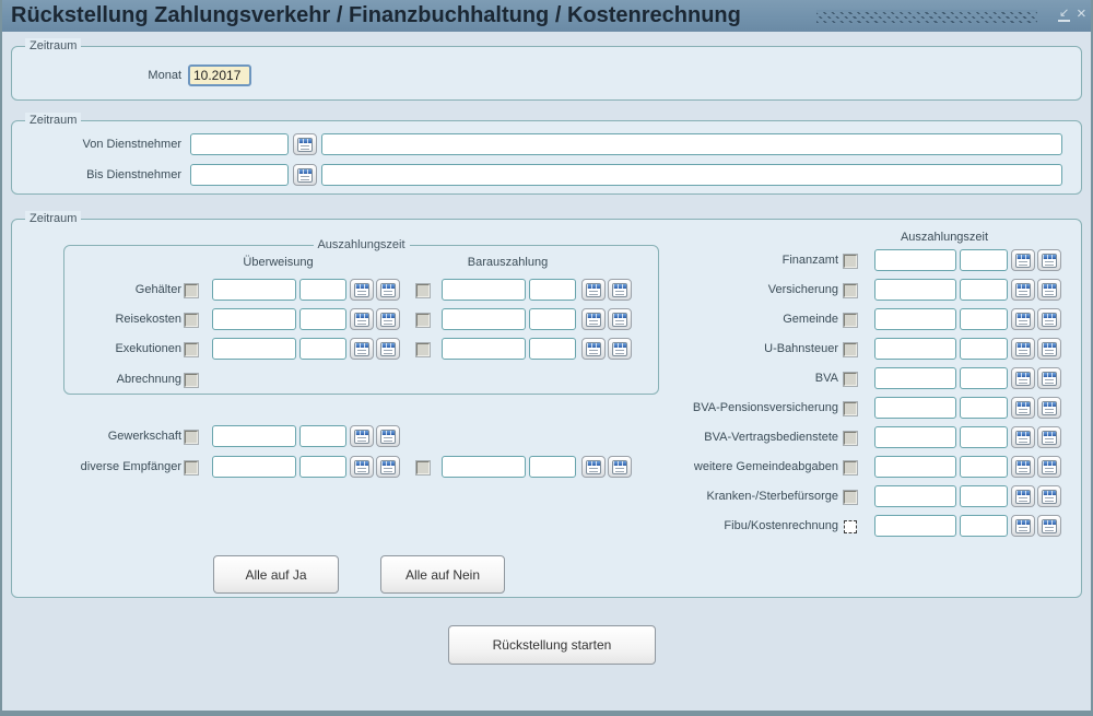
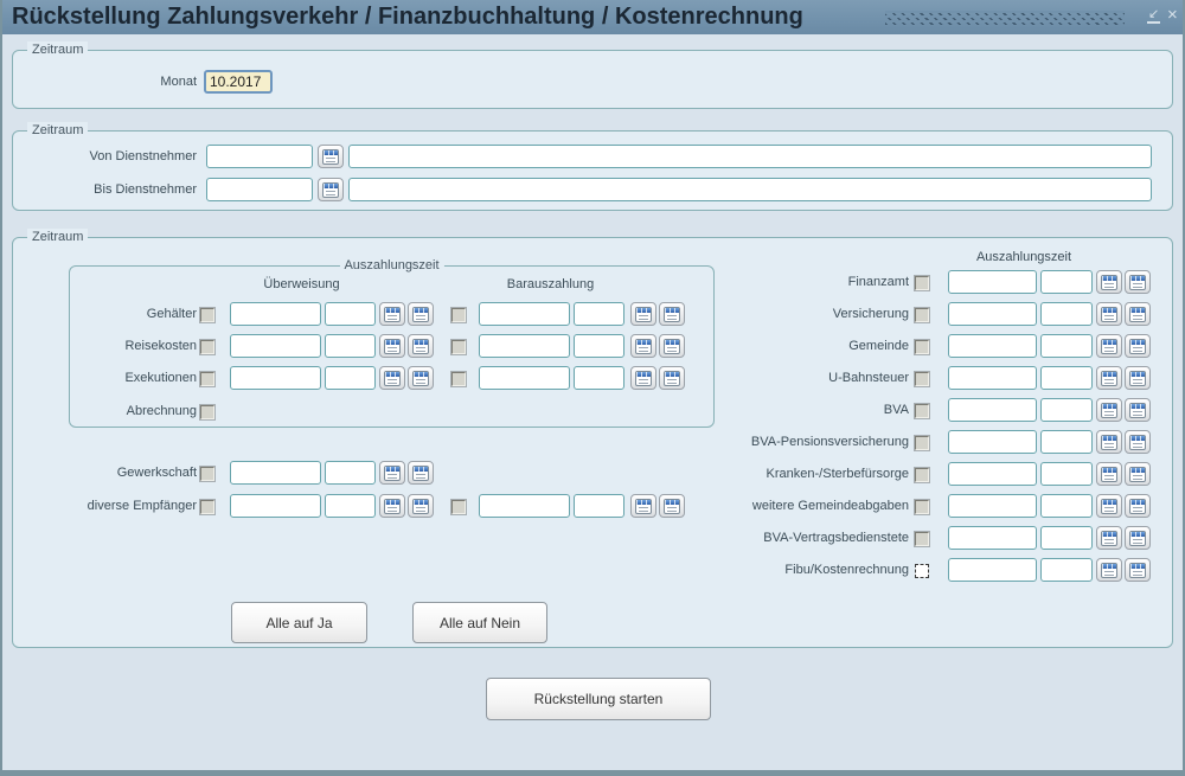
  Rückstellung Zahlungsverkehr / Finanzbuchhaltung / Kostenrechnung
  ↙
  ×
  Zeitraum
  Monat
  10.2017
  Zeitraum
  Von Dienstnehmer
  Bis Dienstnehmer
  Zeitraum
  Auszahlungszeit
  Überweisung
  Barauszahlung
  Gehälter
  Reisekosten
  Exekutionen
  Abrechnung
  Gewerkschaft
  diverse Empfänger
  Auszahlungszeit
  Finanzamt
  Versicherung
  Gemeinde
  U-Bahnsteuer
  BVA
  BVA-Pensionsversicherung
- BVA-Vertragsbedienstete
+ Kranken-/Sterbefürsorge
  weitere Gemeindeabgaben
- Kranken-/Sterbefürsorge
+ BVA-Vertragsbedienstete
  Fibu/Kostenrechnung
  Alle auf Ja
  Alle auf Nein
  Rückstellung starten
